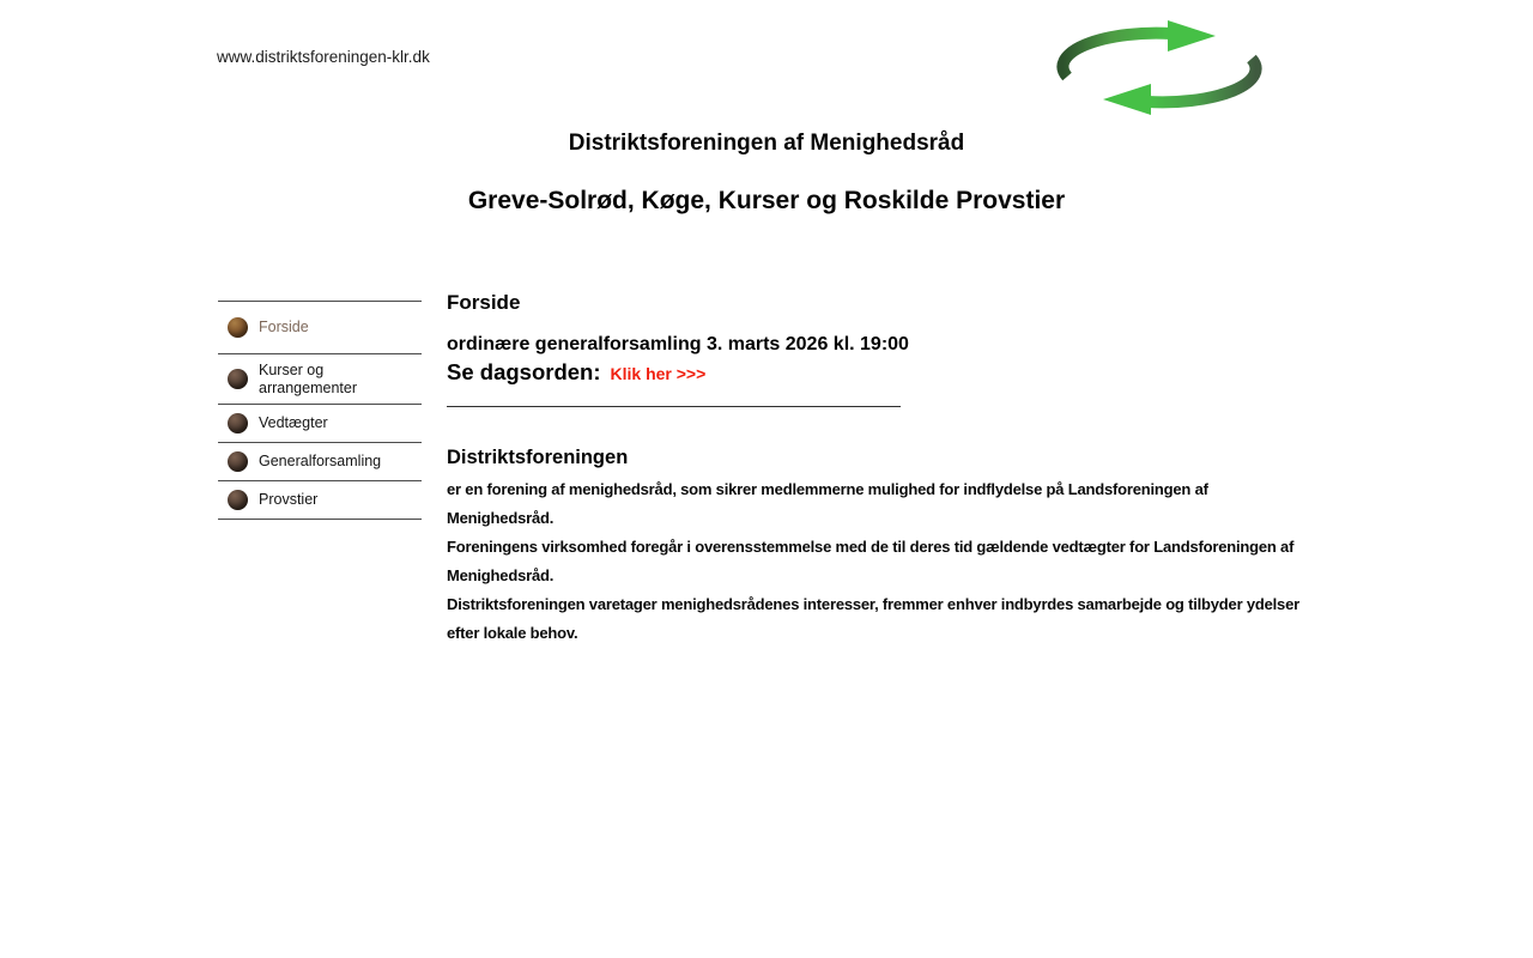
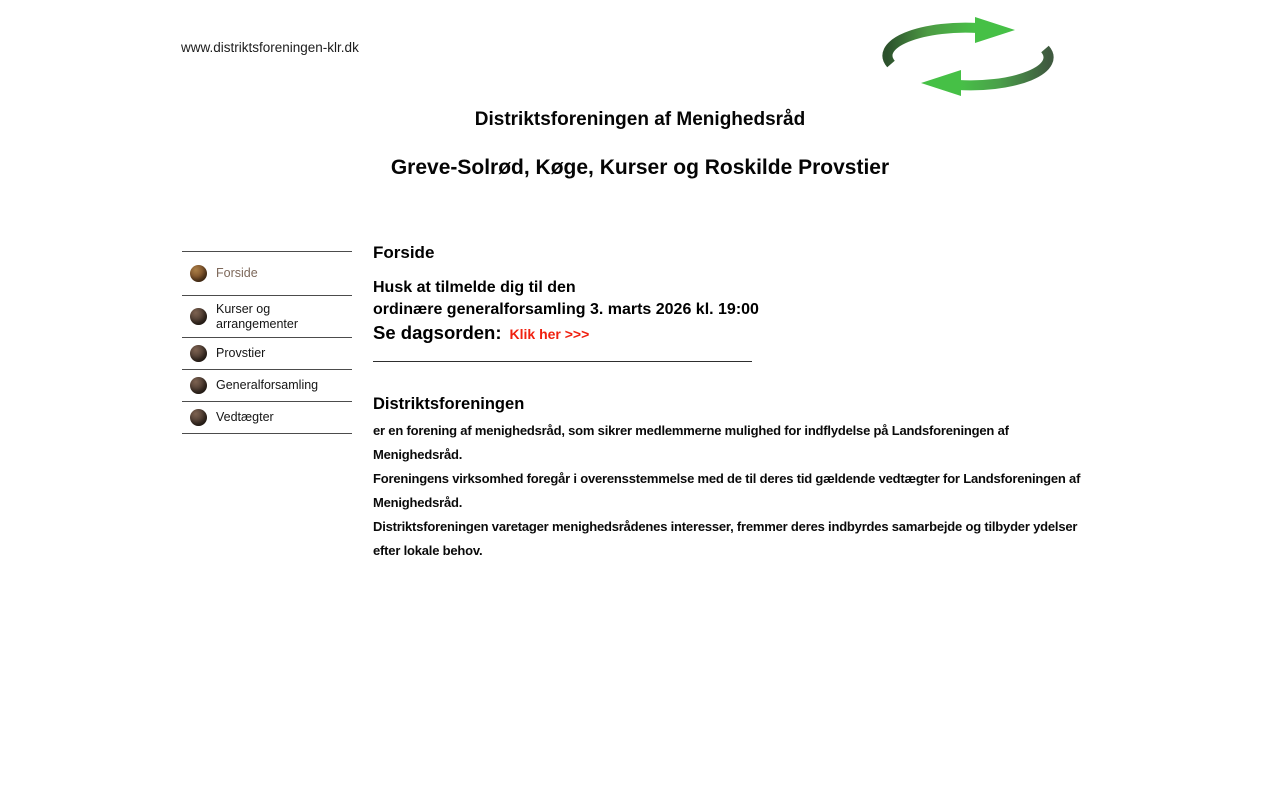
  www.distriktsforeningen-klr.dk
  Distriktsforeningen af Menighedsråd
  Greve-Solrød, Køge, Kurser og Roskilde Provstier
  Forside
  Kurser og arrangementer
- Vedtægter
+ Provstier
  Generalforsamling
- Provstier
+ Vedtægter
  Forside
+ Husk at tilmelde dig til den
  ordinære generalforsamling 3. marts 2026 kl. 19:00
  Se dagsorden:
  Klik her >>>
  Distriktsforeningen
  er en forening af menighedsråd, som sikrer medlemmerne mulighed for indflydelse på Landsforeningen af Menighedsråd.
  Foreningens virksomhed foregår i overensstemmelse med de til deres tid gældende vedtægter for Landsforeningen af Menighedsråd.
- Distriktsforeningen varetager menighedsrådenes interesser, fremmer enhver indbyrdes samarbejde og tilbyder ydelser efter lokale behov.
+ Distriktsforeningen varetager menighedsrådenes interesser, fremmer deres indbyrdes samarbejde og tilbyder ydelser efter lokale behov.
